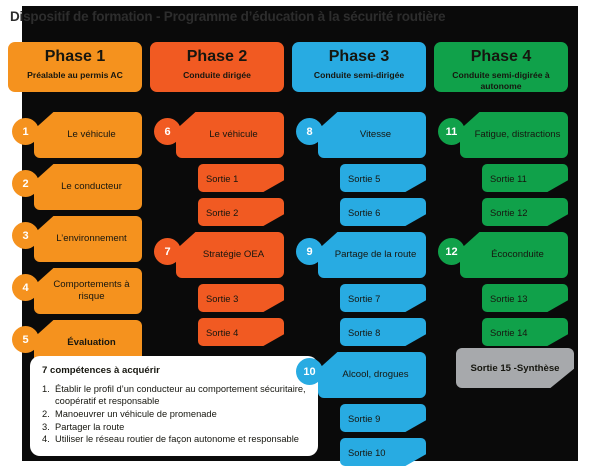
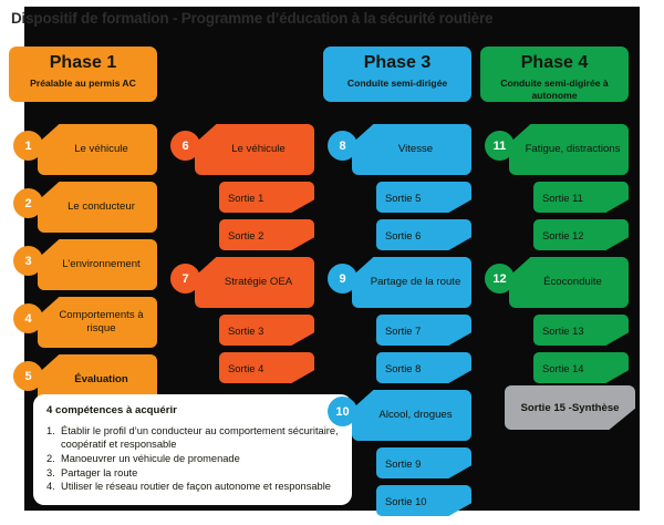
  Dispositif de formation - Programme d’éducation à la sécurité routière
  Phase 1
  Préalable au permis AC
- Phase 2
- Conduite dirigée
  Phase 3
  Conduite semi-dirigée
  Phase 4
  Conduite semi-digirée à autonome
  1
  Le véhicule
  2
  Le conducteur
  3
  L’environnement
  4
  Comportements à risque
  5
  Évaluation
  6
  Le véhicule
  Sortie 1
  Sortie 2
  7
  Stratégie OEA
  Sortie 3
  Sortie 4
  8
  Vitesse
  Sortie 5
  Sortie 6
  9
  Partage de la route
  Sortie 7
  Sortie 8
  10
  Alcool, drogues
  Sortie 9
  Sortie 10
  11
  Fatigue, distractions
  Sortie 11
  Sortie 12
  12
  Écoconduite
  Sortie 13
  Sortie 14
  Sortie 15 -Synthèse
- 7 compétences à acquérir
+ 4 compétences à acquérir
  1.
  Établir le profil d’un conducteur au comportement sécuritaire, coopératif et responsable
  2.
  Manoeuvrer un véhicule de promenade
  3.
  Partager la route
  4.
  Utiliser le réseau routier de façon autonome et responsable
